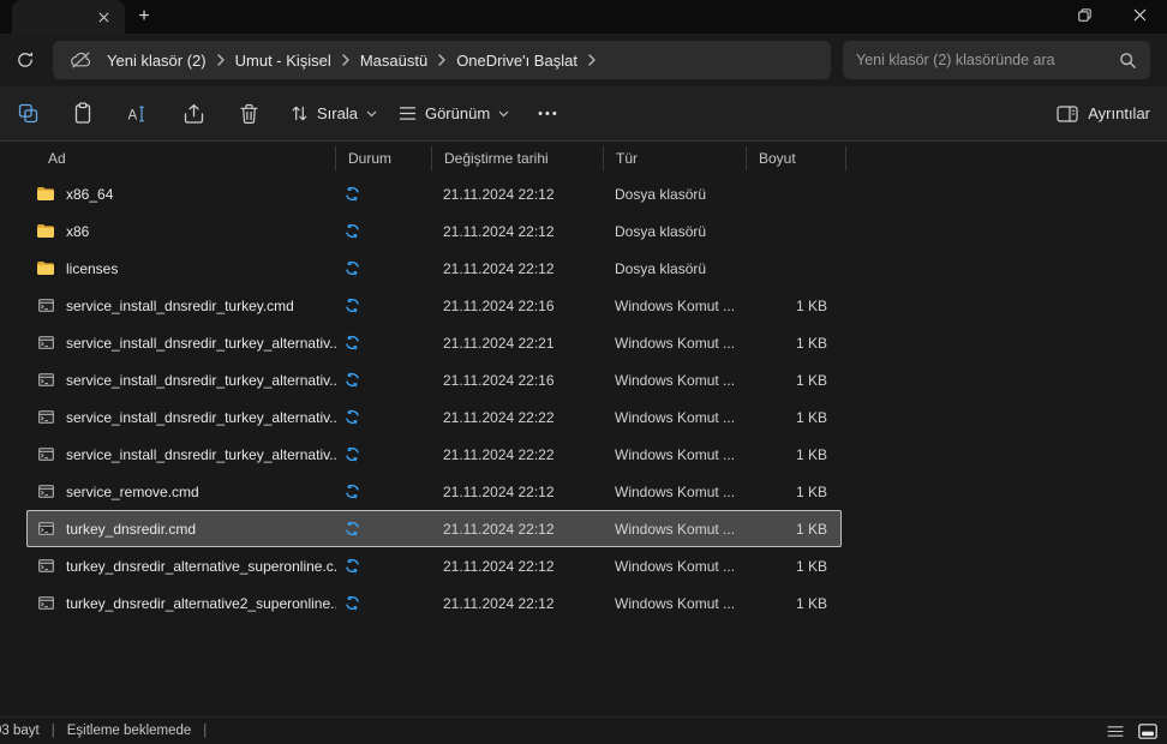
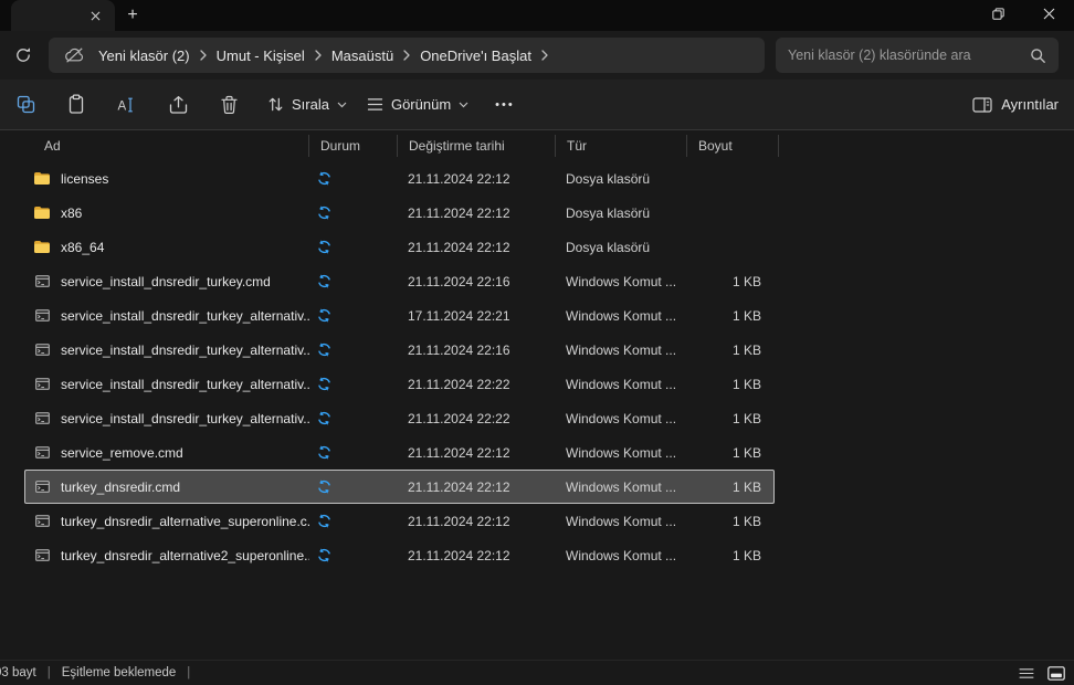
  +
  Yeni klasör (2)
  Umut - Kişisel
  Masaüstü
  OneDrive'ı Başlat
  Yeni klasör (2) klasöründe ara
  A
  Sırala
  Görünüm
  •••
  Ayrıntılar
  Ad
  Durum
  Değiştirme tarihi
  Tür
  Boyut
- x86_64
+ licenses
  21.11.2024 22:12
  Dosya klasörü
  x86
  21.11.2024 22:12
  Dosya klasörü
- licenses
+ x86_64
  21.11.2024 22:12
  Dosya klasörü
  service_install_dnsredir_turkey.cmd
  21.11.2024 22:16
  Windows Komut ...
  1 KB
  service_install_dnsredir_turkey_alternativ..
- 21.11.2024 22:21
+ 17.11.2024 22:21
  Windows Komut ...
  1 KB
  service_install_dnsredir_turkey_alternativ..
  21.11.2024 22:16
  Windows Komut ...
  1 KB
  service_install_dnsredir_turkey_alternativ..
  21.11.2024 22:22
  Windows Komut ...
  1 KB
  service_install_dnsredir_turkey_alternativ..
  21.11.2024 22:22
  Windows Komut ...
  1 KB
  service_remove.cmd
  21.11.2024 22:12
  Windows Komut ...
  1 KB
  turkey_dnsredir.cmd
  21.11.2024 22:12
  Windows Komut ...
  1 KB
  turkey_dnsredir_alternative_superonline.c.
  21.11.2024 22:12
  Windows Komut ...
  1 KB
  turkey_dnsredir_alternative2_superonline.
  21.11.2024 22:12
  Windows Komut ...
  1 KB
  3 bayt
  |
  Eşitleme beklemede
  |
